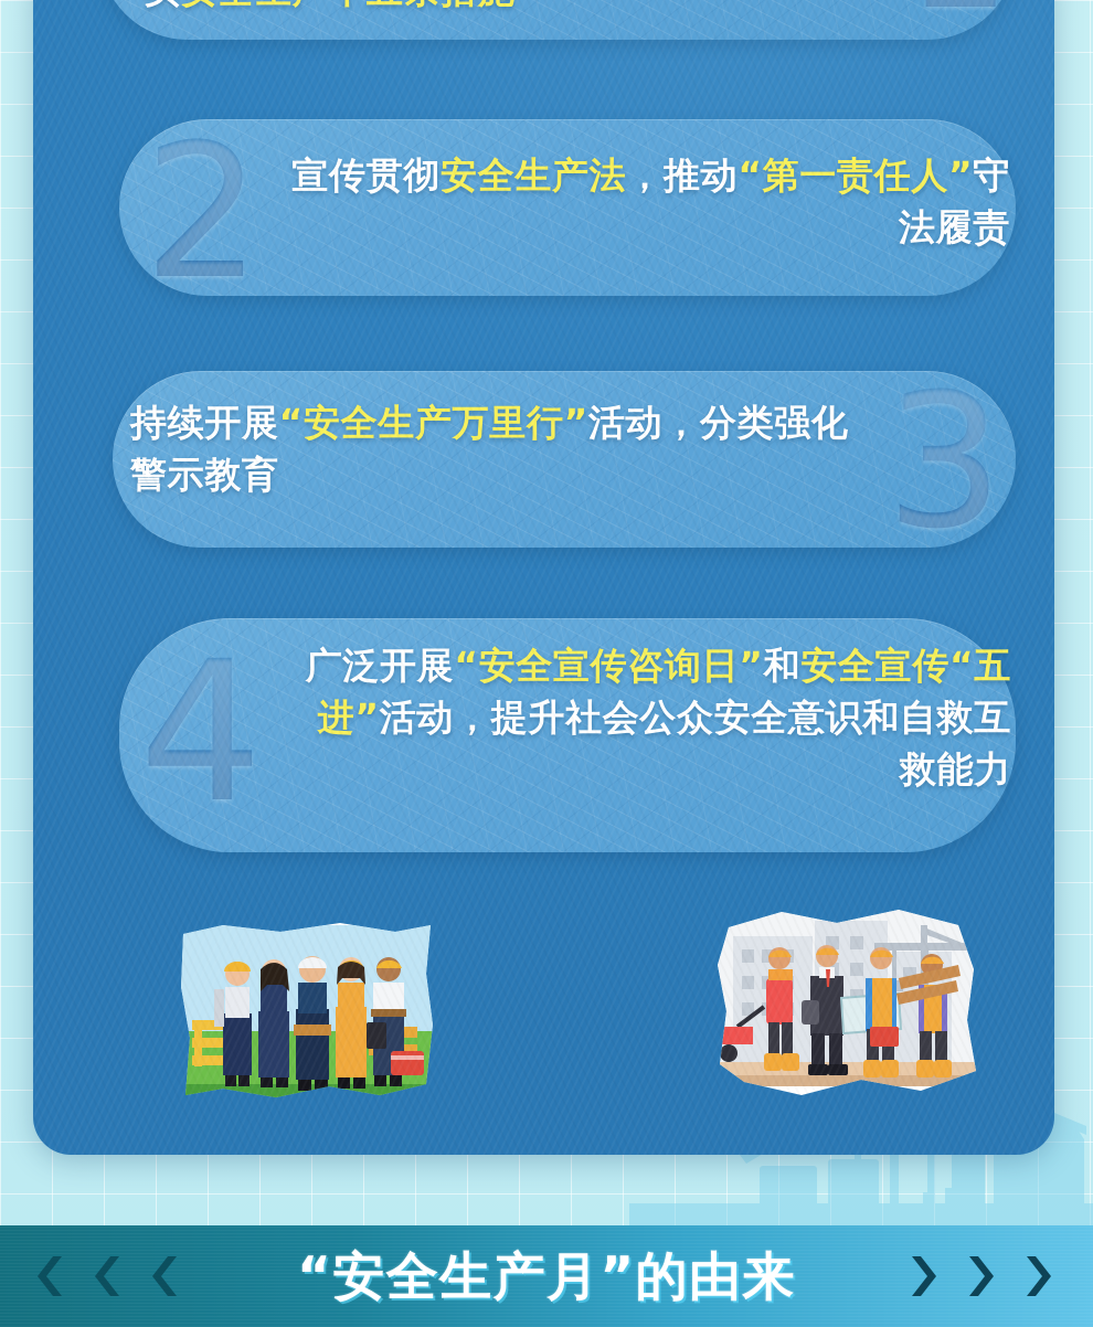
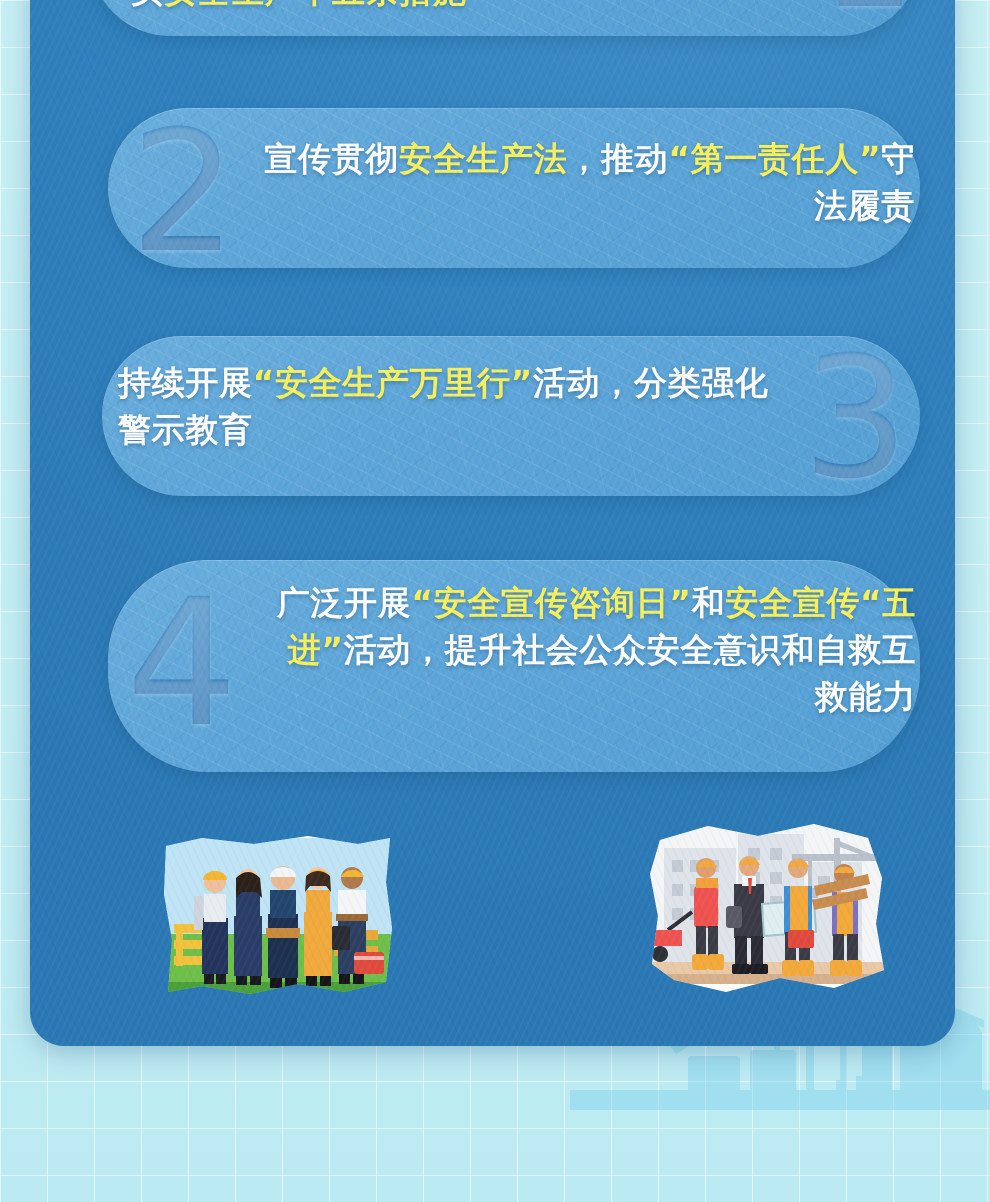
- “安全生产月”的由来
